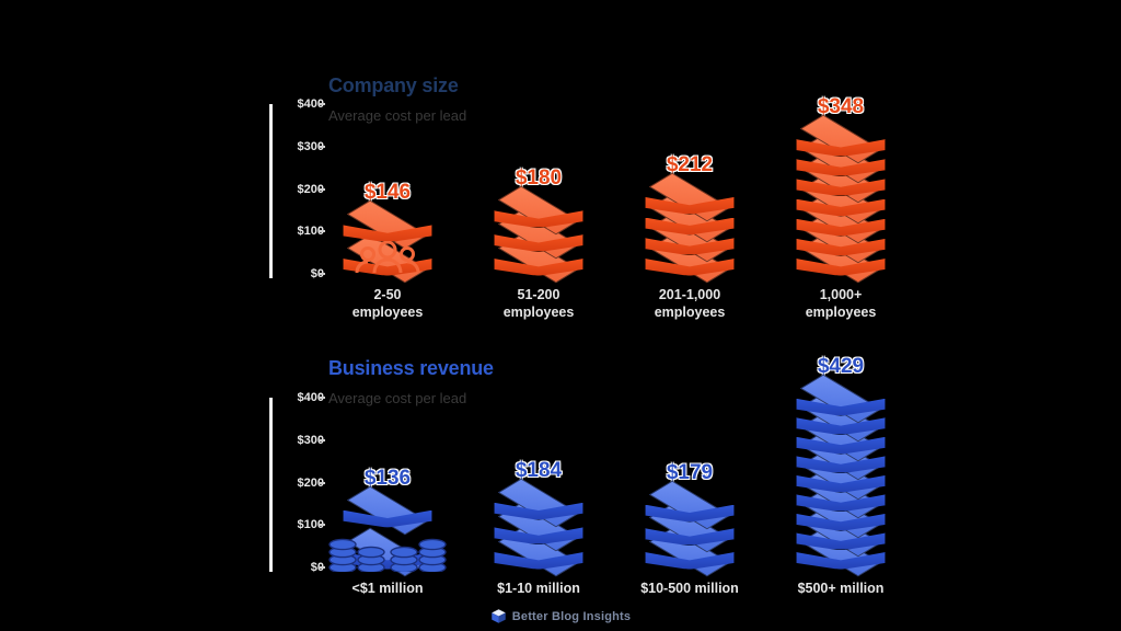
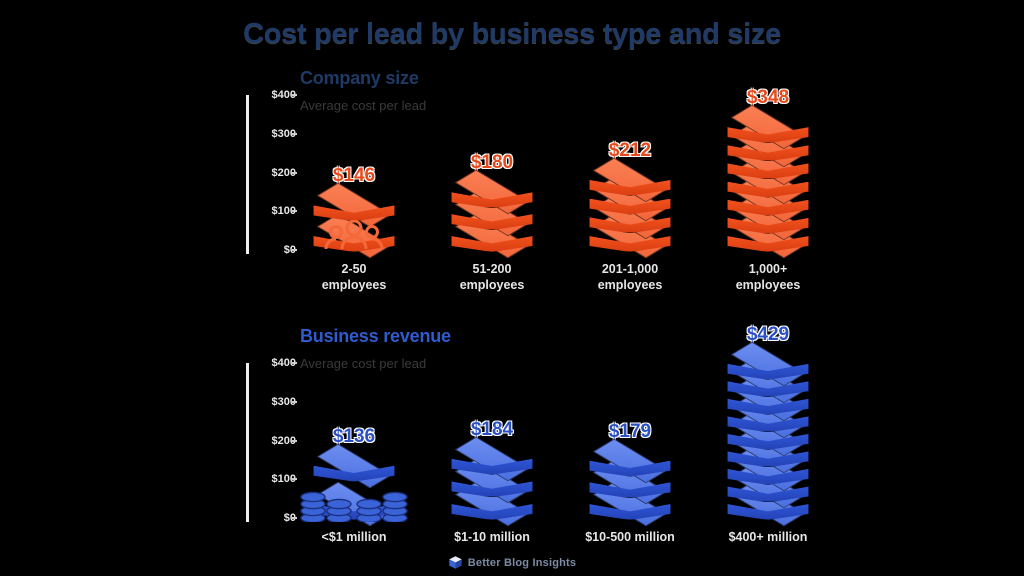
+ Cost per lead by business type and size
  Company size
  Average cost per lead
  $10
  $20
  $30
  $40
  $146
  2-50
  employees
  $180
  51-200
  employees
  $212
  201-1,000
  employees
  $348
  1,000+
  employees
  Business revenue
  Average cost per lead
  $10
  $20
  $30
  $40
  $136
  <$1 million
  $184
  $1-10 million
  $179
  $10-500 million
  $429
- $500+ million
+ $400+ million
  Better Blog Insights
